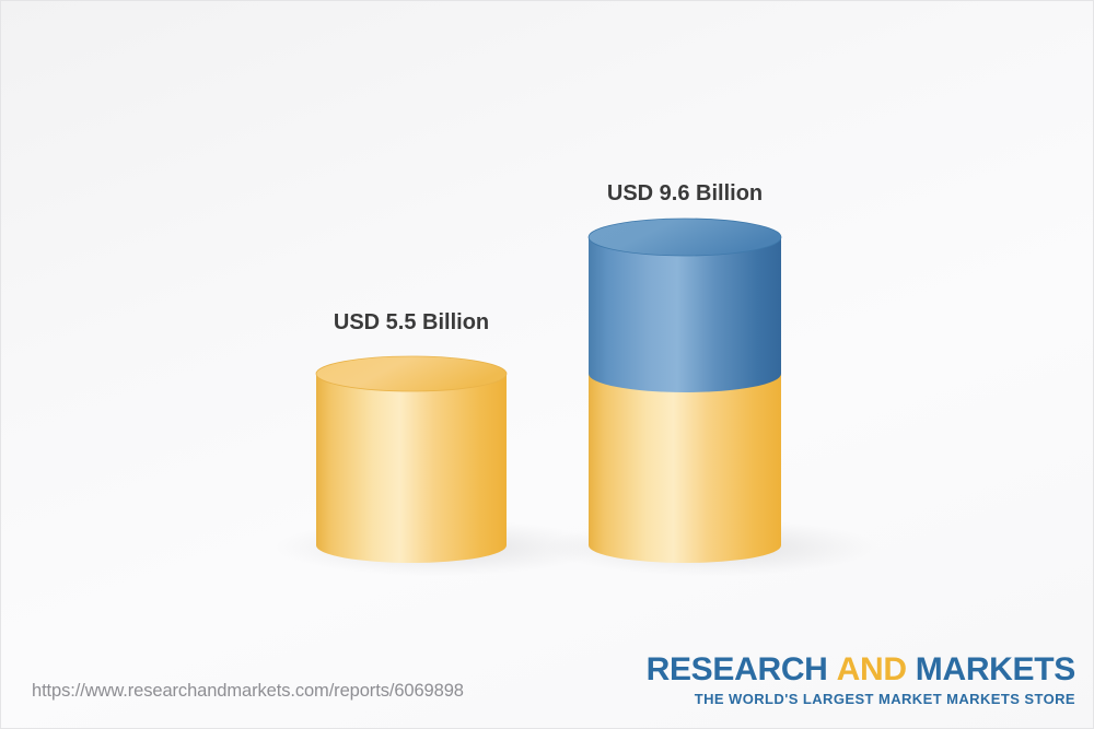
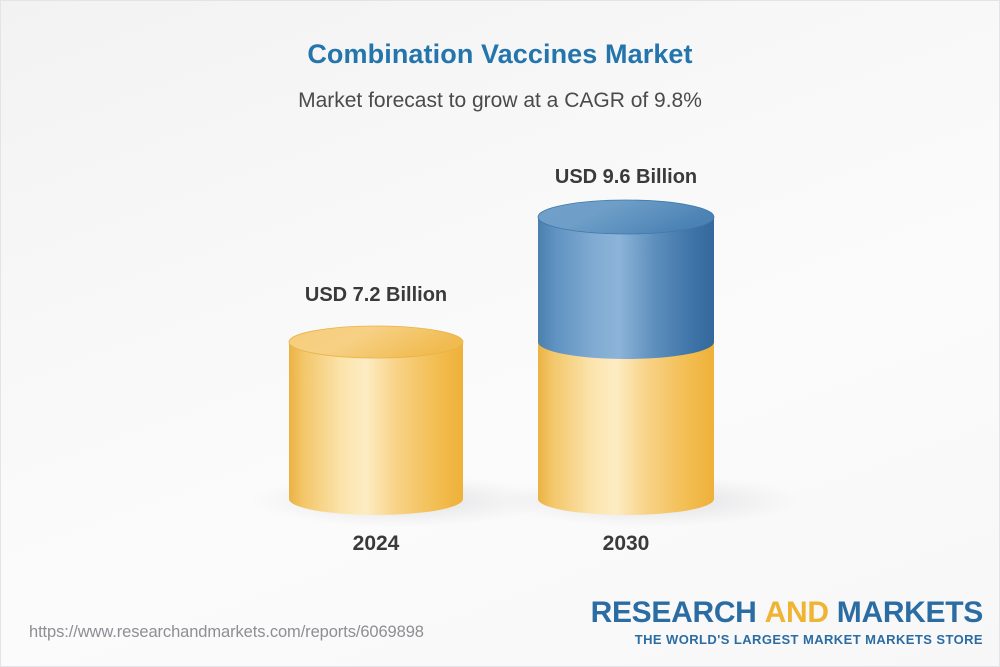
+ Combination Vaccines Market
+ Market forecast to grow at a CAGR of 9.8%
- USD 5.5 Billion
+ USD 7.2 Billion
  USD 9.6 Billion
+ 2024
+ 2030
  https://www.researchandmarkets.com/reports/6069898
  RESEARCH AND MARKETS
  THE WORLD'S LARGEST MARKET MARKETS STORE
